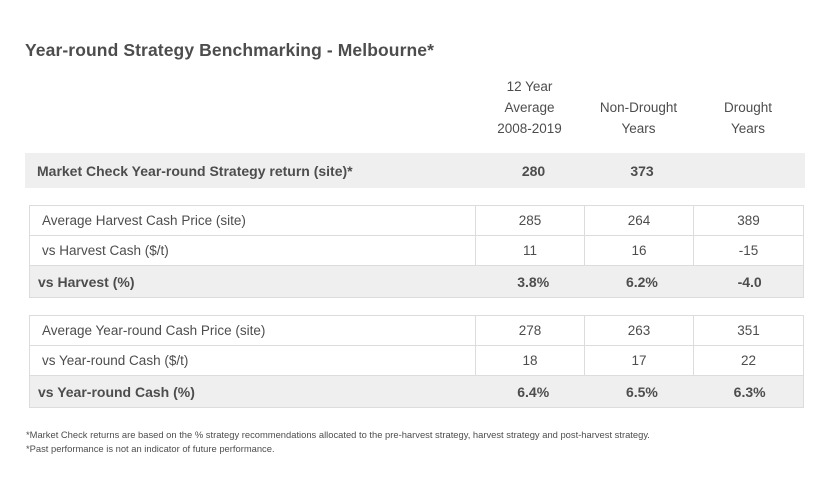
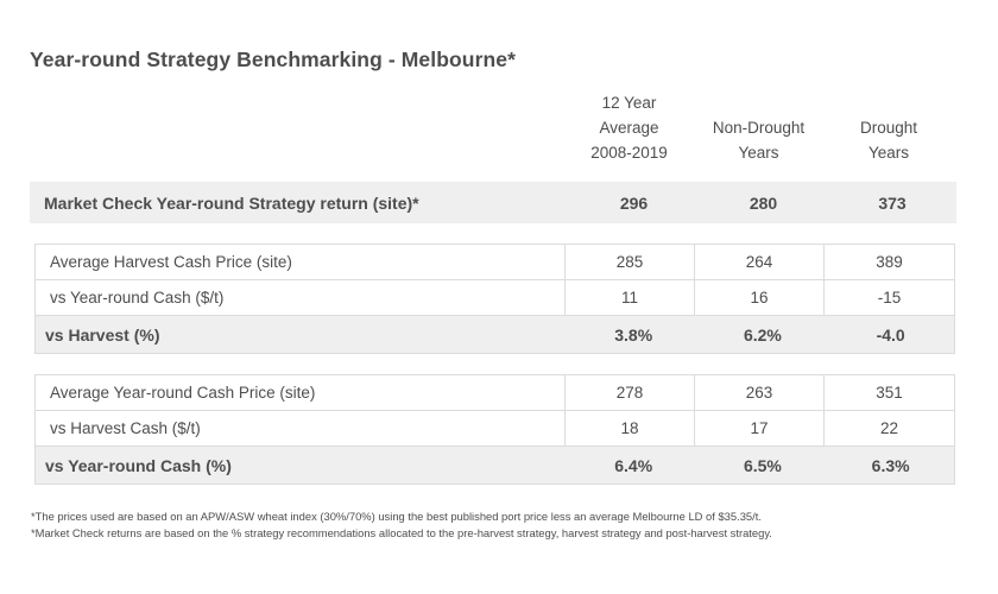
  Year-round Strategy Benchmarking - Melbourne*
  12 Year
  Average
  2008-2019
  Non-Drought
  Years
  Drought
  Years
  Market Check Year-round Strategy return (site)*
+ 296
  280
  373
  Average Harvest Cash Price (site)
  285
  264
  389
- vs Harvest Cash ($/t)
+ vs Year-round Cash ($/t)
  11
  16
  -15
  vs Harvest (%)
  3.8%
  6.2%
  -4.0
  Average Year-round Cash Price (site)
  278
  263
  351
- vs Year-round Cash ($/t)
+ vs Harvest Cash ($/t)
  18
  17
  22
  vs Year-round Cash (%)
  6.4%
  6.5%
  6.3%
+ *The prices used are based on an APW/ASW wheat index (30%/70%) using the best published port price less an average Melbourne LD of $35.35/t.
  *Market Check returns are based on the % strategy recommendations allocated to the pre-harvest strategy, harvest strategy and post-harvest strategy.
- *Past performance is not an indicator of future performance.
